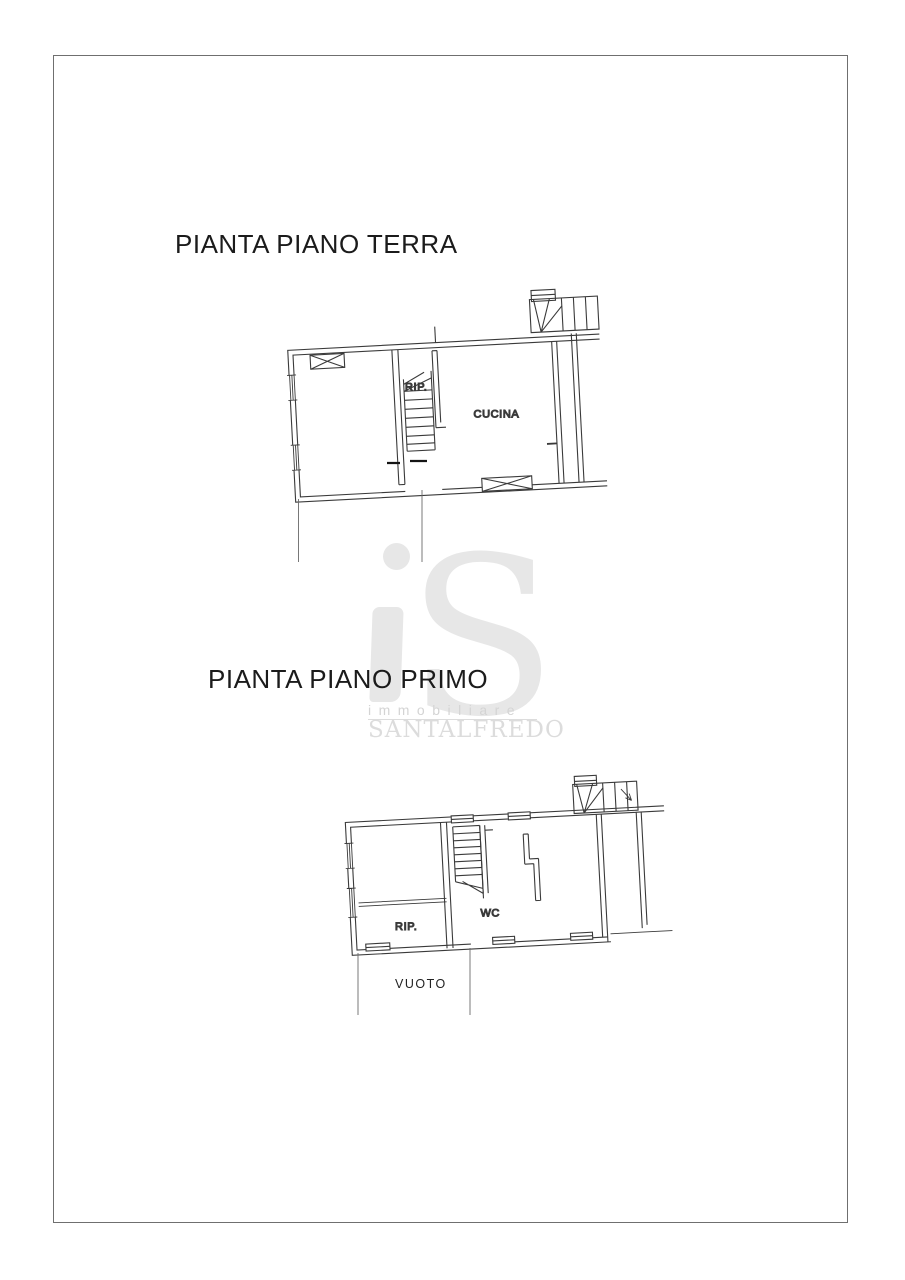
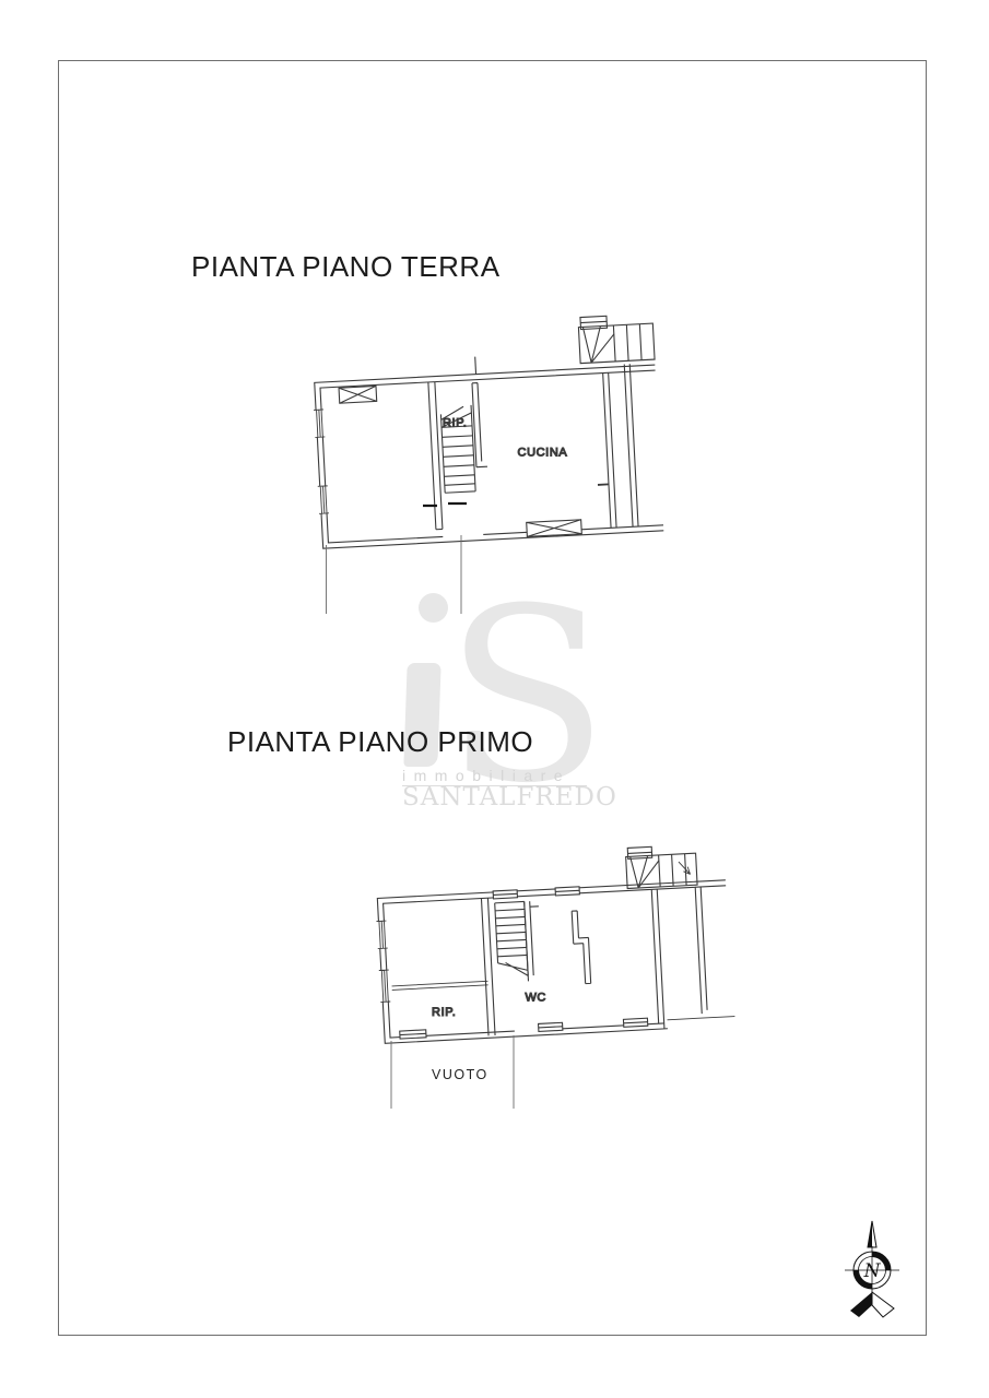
  S
  immobiliare
  SANTALFREDO
  PIANTA PIANO TERRA
  PIANTA PIANO PRIMO
  RIP.
  CUCINA
  RIP.
  WC
  VUOTO
+ N
